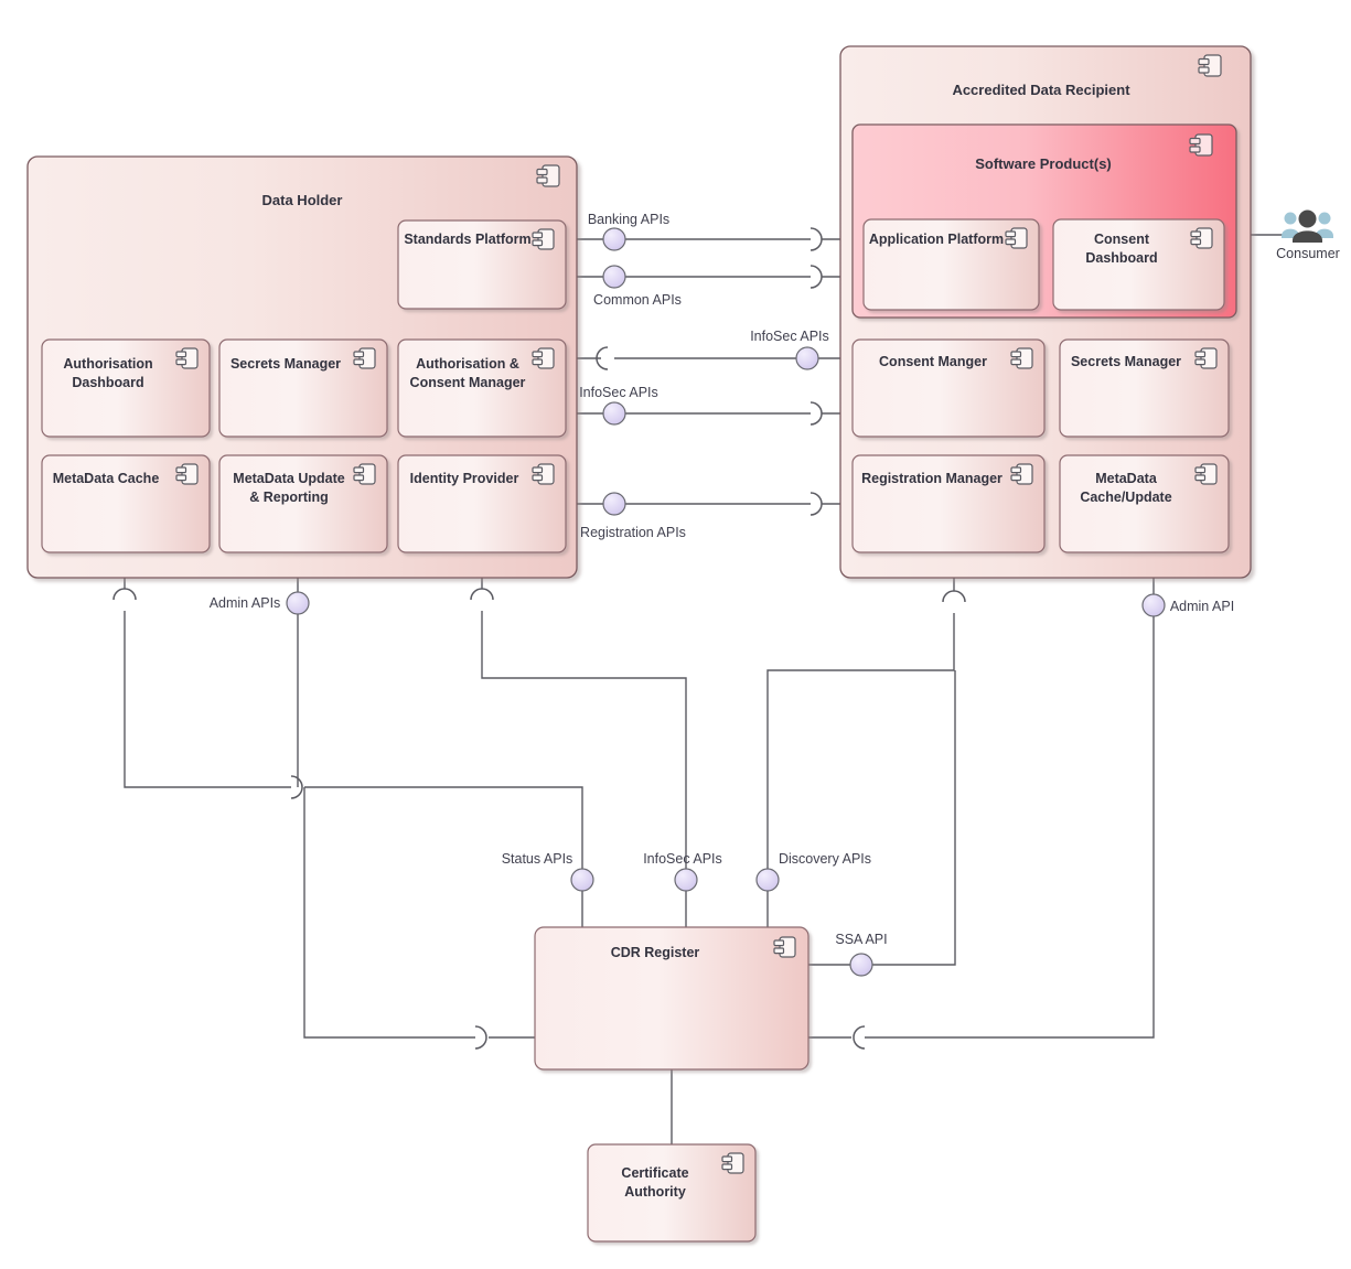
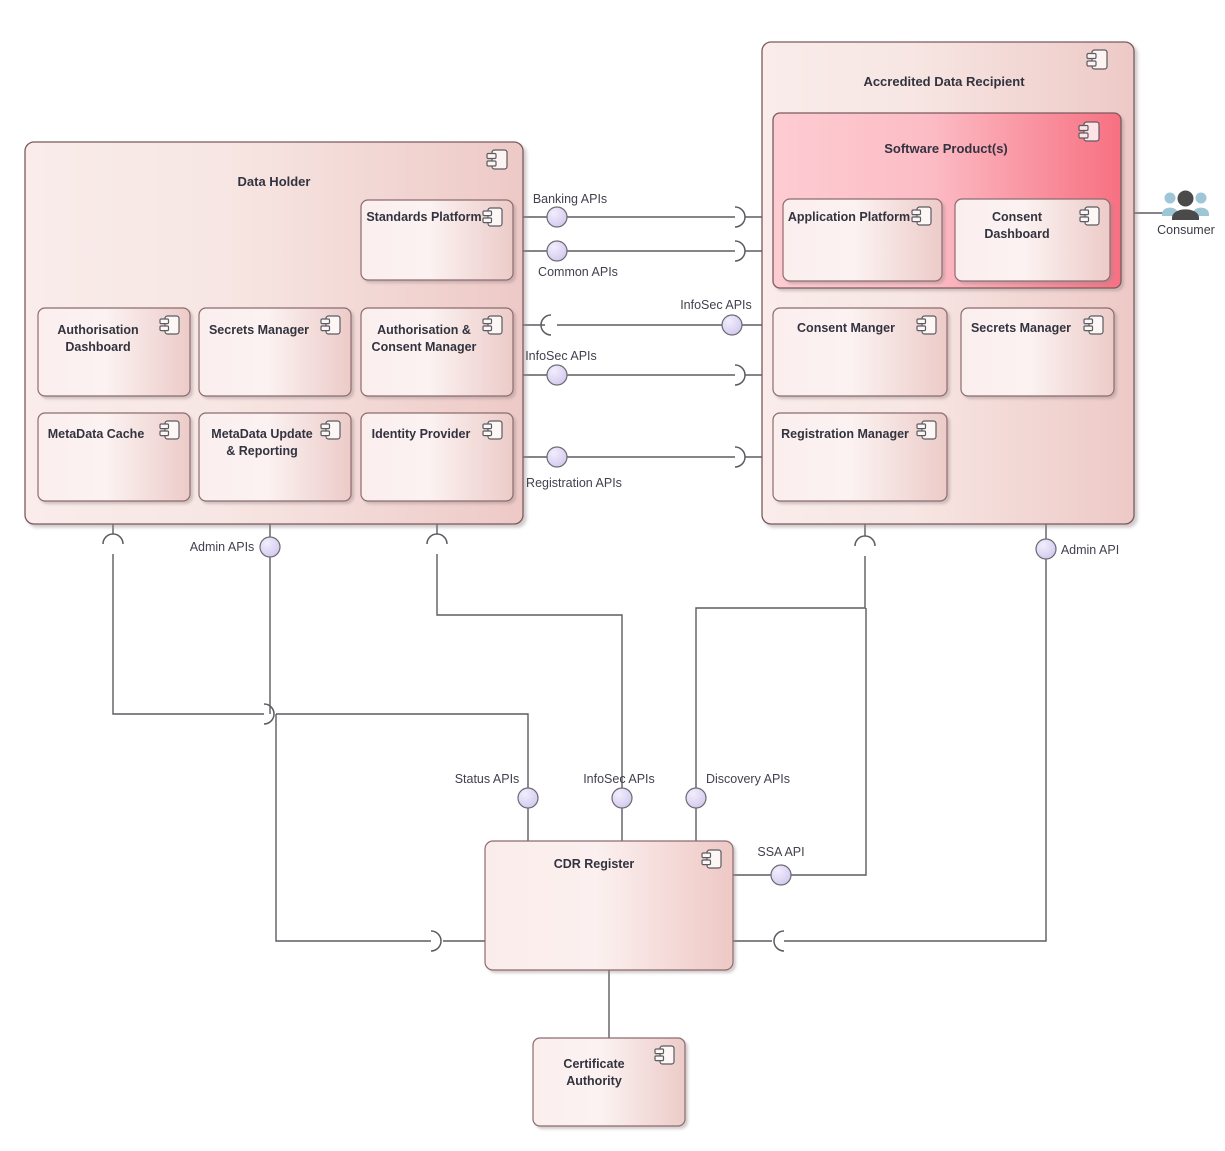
  Data Holder
  Accredited Data Recipient
  Software Product(s)
  Standards Platform
  Authorisation Dashboard
  Secrets Manager
  Authorisation & Consent Manager
  MetaData Cache
  MetaData Update & Reporting
  Identity Provider
  Application Platform
  Consent Dashboard
  Consent Manger
  Secrets Manager
  Registration Manager
- MetaData Cache/Update
  CDR Register
  Certificate Authority
  Banking APIs
  Common APIs
  InfoSec APIs
  InfoSec APIs
  Registration APIs
  Admin APIs
  Admin API
  Status APIs
  InfoSec APIs
  Discovery APIs
  SSA API
  Consumer
